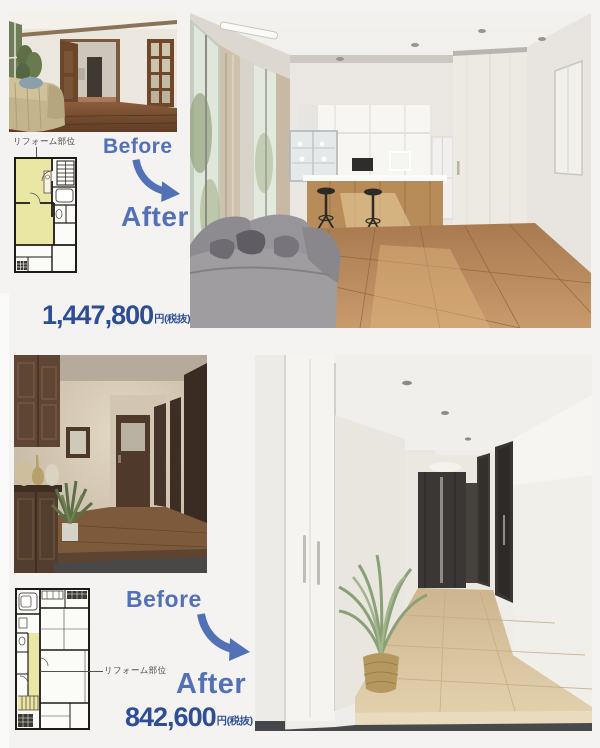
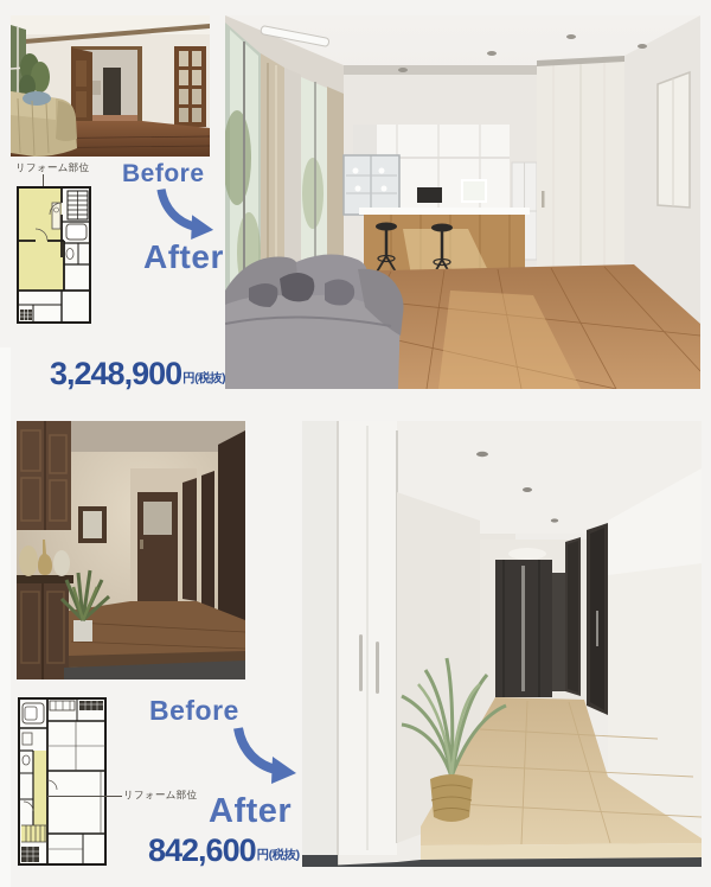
  リフォーム部位
  Before
  After
- 1,447,800
+ 3,248,900
  円(税抜)
  リフォーム部位
  Before
  After
  842,600
  円(税抜)
